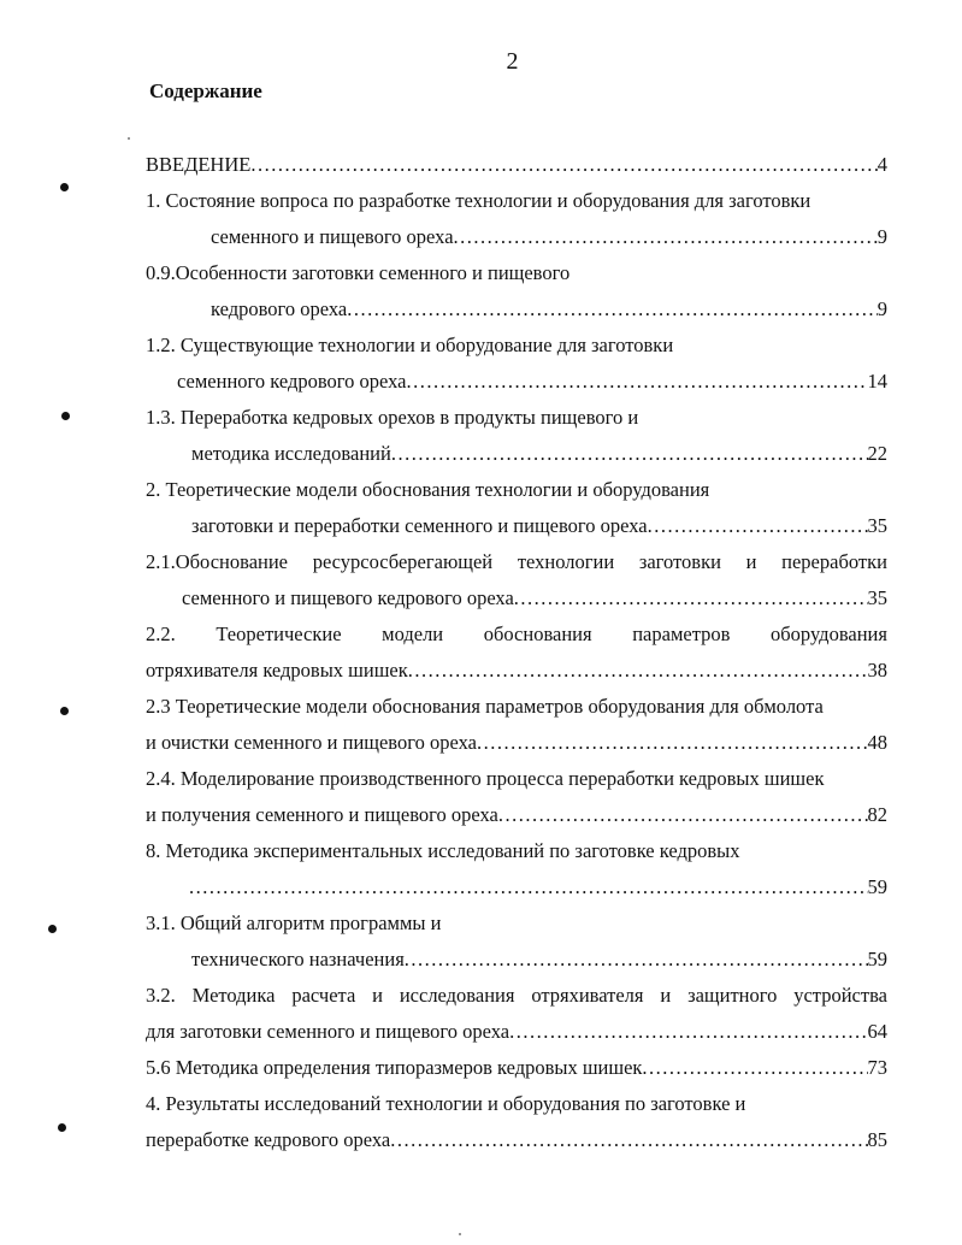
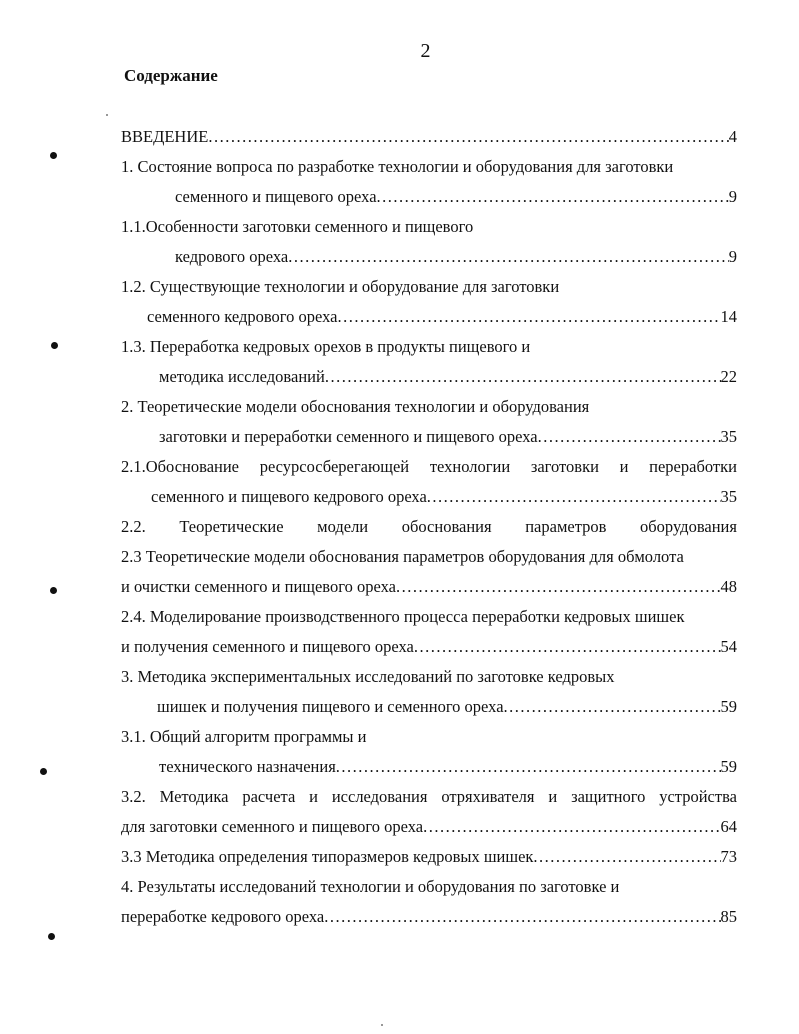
  2
  Содержание
  ВВЕДЕНИЕ
  4
  1. Состояние вопроса по разработке технологии и оборудования для заготовки
  семенного и пищевого ореха
  9
- 0.9.Особенности заготовки семенного и пищевого
+ 1.1.Особенности заготовки семенного и пищевого
  кедрового ореха
  9
  1.2. Существующие технологии и оборудование для заготовки
  семенного кедрового ореха
  14
  1.3. Переработка кедровых орехов в продукты пищевого и
  методика исследований
  22
  2. Теоретические модели обоснования технологии и оборудования
  заготовки и переработки семенного и пищевого ореха
  35
  2.1.Обоснование
  ресурсосберегающей
  технологии
  заготовки
  и
  переработки
  семенного и пищевого кедрового ореха
  35
  2.2.
  Теоретические
  модели
  обоснования
  параметров
  оборудования
- отряхивателя кедровых шишек
- 38
  2.3 Теоретические модели обоснования параметров оборудования для обмолота
  и очистки семенного и пищевого ореха
  48
  2.4. Моделирование производственного процесса переработки кедровых шишек
  и получения семенного и пищевого ореха
- 82
+ 54
- 8. Методика экспериментальных исследований по заготовке кедровых
+ 3. Методика экспериментальных исследований по заготовке кедровых
+ шишек и получения пищевого и семенного ореха
  59
  3.1. Общий алгоритм программы и
  технического назначения
  59
  3.2.
  Методика
  расчета
  и
  исследования
  отряхивателя
  и
  защитного
  устройства
  для заготовки семенного и пищевого ореха
  64
- 5.6 Методика определения типоразмеров кедровых шишек
+ 3.3 Методика определения типоразмеров кедровых шишек
  73
  4. Результаты исследований технологии и оборудования по заготовке и
  переработке кедрового ореха
  85
